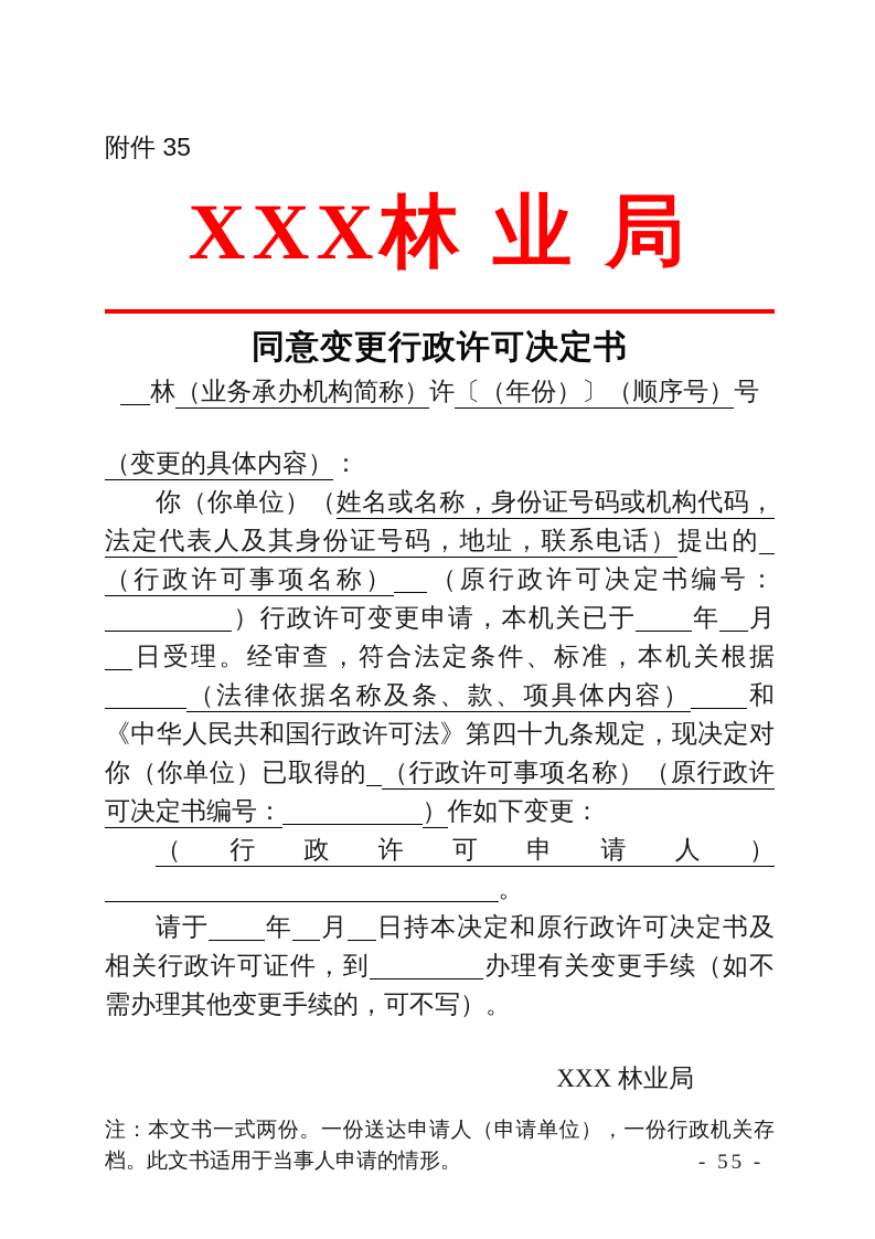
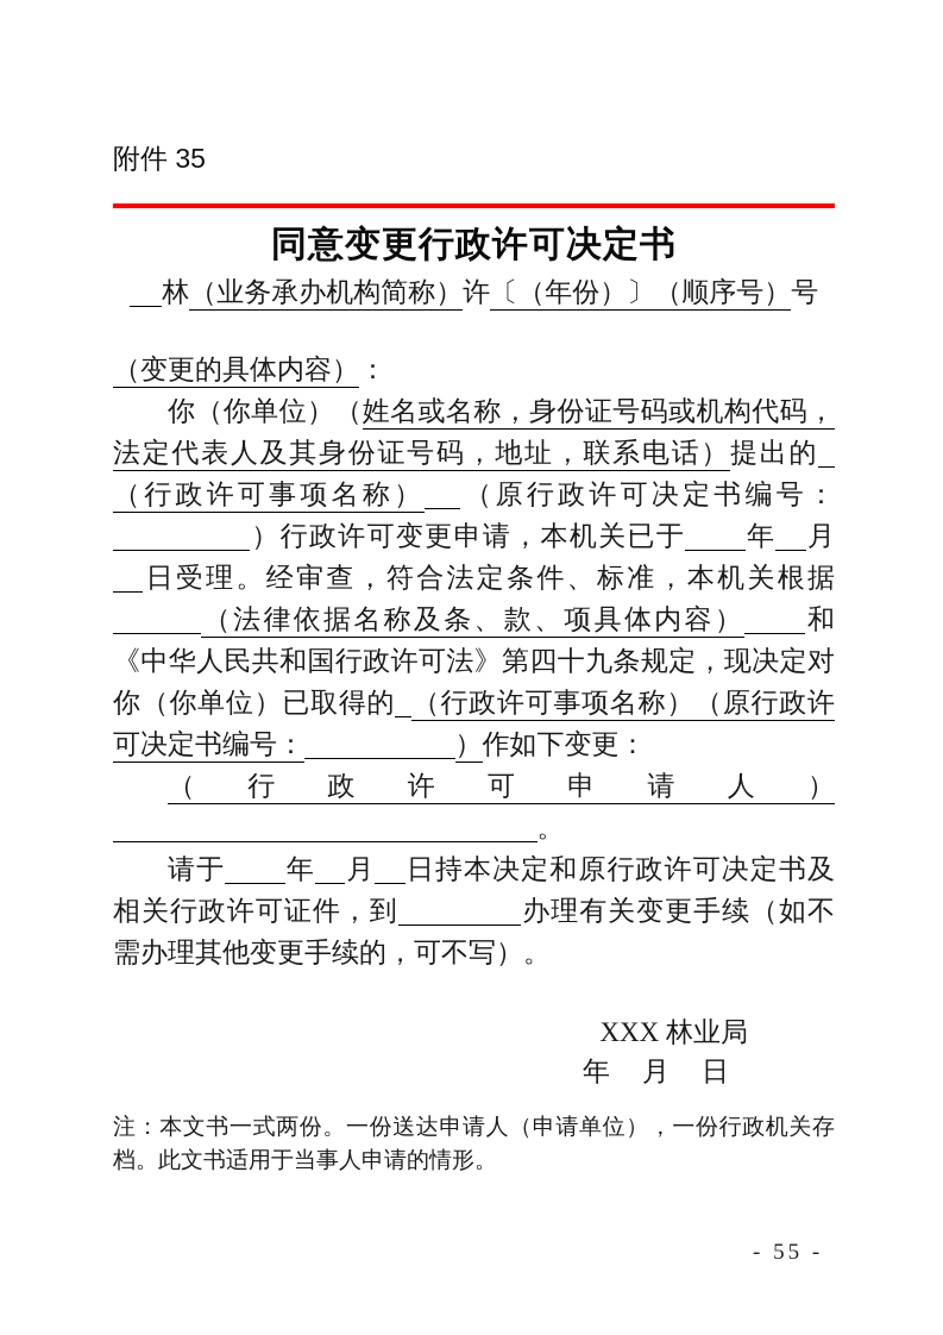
  附件 35
- XXX林 业 局
  同意变更行政许可决定书
  林（业务承办机构简称）许〔（年份）〕（顺序号）号
  （变更的具体内容）：
  你（你单位）（姓名或名称，身份证号码或机构代码，法定代表人及其身份证号码，地址，联系电话）提出的（行政许可事项名称） （原行政许可决定书编号：）行政许可变更申请，本机关已于 年 月日受理。经审查，符合法定条件、标准，本机关根据（法律依据名称及条、款、项具体内容） 和《中华人民共和国行政许可法》第四十九条规定，现决定对你（你单位）已取得的 （行政许可事项名称）（原行政许可决定书编号： ）作如下变更：
  （行政许可申请人）。
  请于 年 月 日持本决定和原行政许可决定书及相关行政许可证件，到 办理有关变更手续（如不需办理其他变更手续的，可不写）。
  XXX 林业局
+ 年 月 日
  注：本文书一式两份。一份送达申请人（申请单位），一份行政机关存档。此文书适用于当事人申请的情形。
  - 55 -
